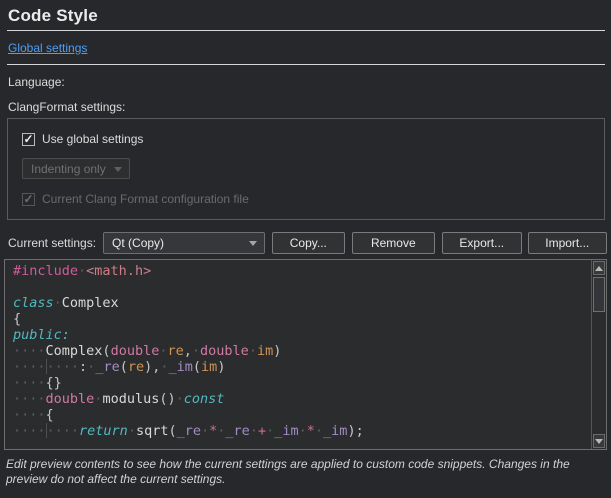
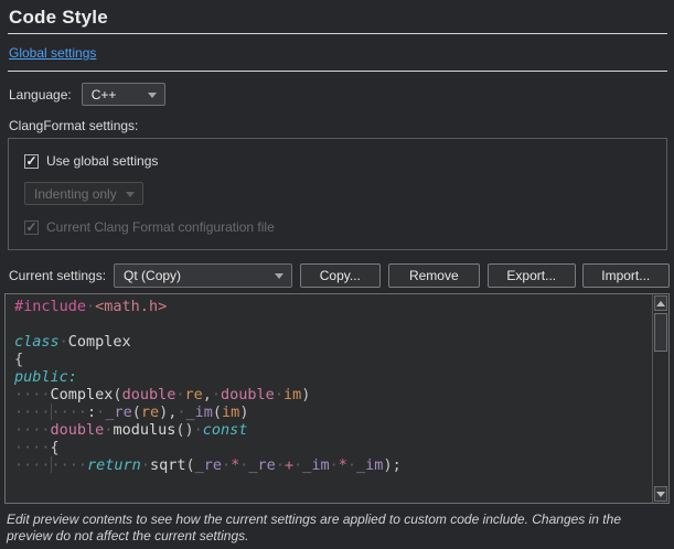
  Code Style
  Global settings
  Language:
+ C++
  ClangFormat settings:
  ✓
  Use global settings
  Indenting only
  ✓
  Current Clang Format configuration file
  Current settings:
  Qt (Copy)
  Copy...
  Remove
  Export...
  Import...
  #include·<math.h>
  class·Complex
  {
  public:
  ····Complex(double·re,·double·im)
  ········:·_re(re),·_im(im)
- ····{}
  ····double·modulus()·const
  ····{
  ········return·sqrt(_re·*·_re·+·_im·*·_im);
- Edit preview contents to see how the current settings are applied to custom code snippets. Changes in the preview do not affect the current settings.
+ Edit preview contents to see how the current settings are applied to custom code include. Changes in the preview do not affect the current settings.
